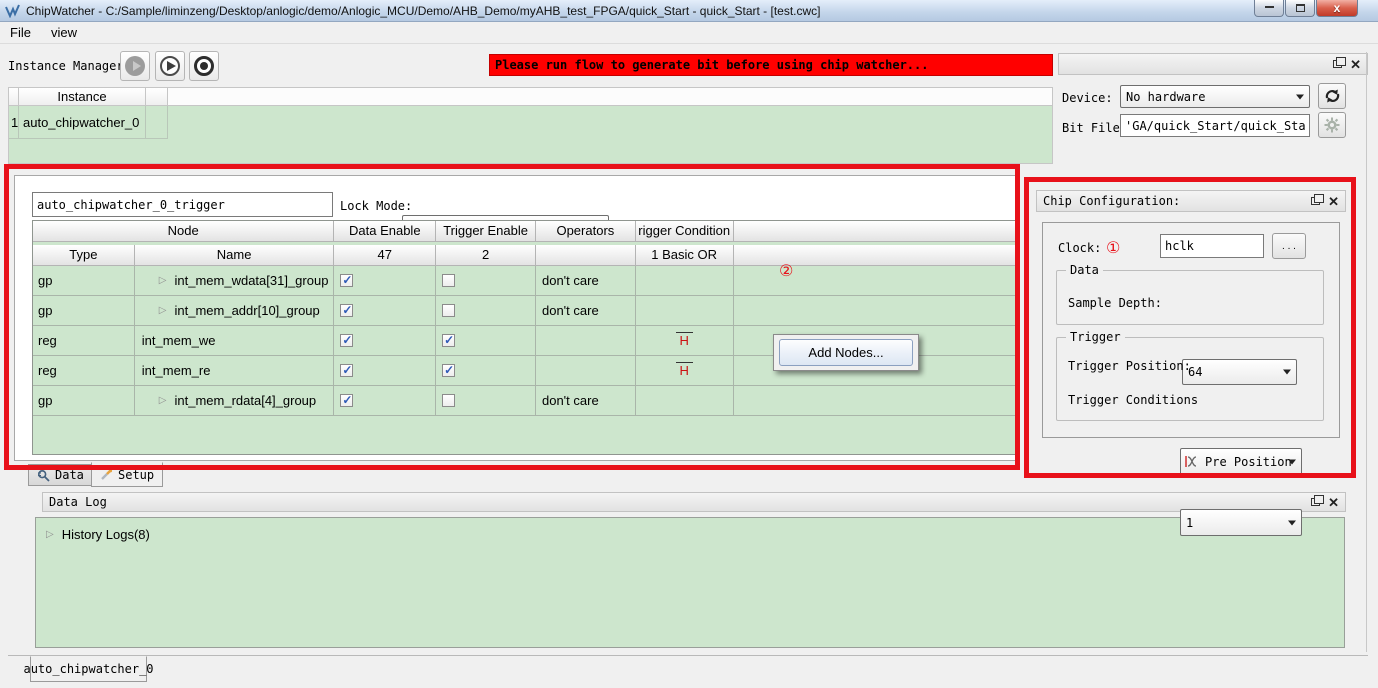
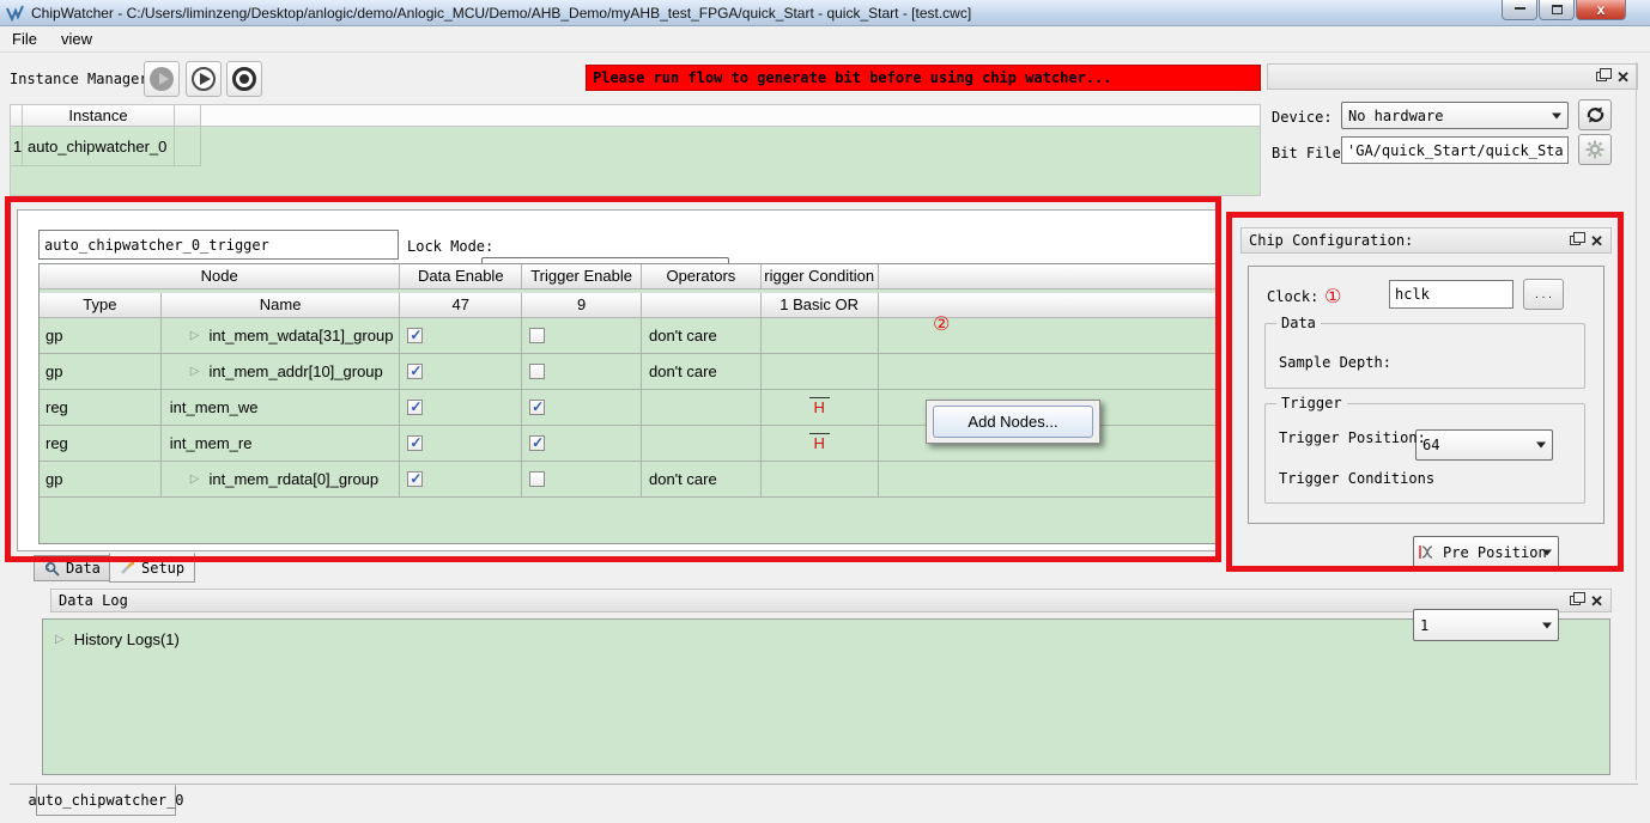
- ChipWatcher - C:/Sample/liminzeng/Desktop/anlogic/demo/Anlogic_MCU/Demo/AHB_Demo/myAHB_test_FPGA/quick_Start - quick_Start - [test.cwc]
+ ChipWatcher - C:/Users/liminzeng/Desktop/anlogic/demo/Anlogic_MCU/Demo/AHB_Demo/myAHB_test_FPGA/quick_Start - quick_Start - [test.cwc]
  x
  File
  view
  Instance Manage
  Please run flow to generate bit before using chip watcher...
  ✕
  Instance
  1
  auto_chipwatcher_0
  Device:
  No hardware
  Bit File
  'GA/quick_Start/quick_Sta
  auto_chipwatcher_0_trigger
  Lock Mode:
  Node
  Data Enable
  Trigger Enable
  Operators
  rigger Condition
  Type
  Name
  47
- 2
+ 9
  1 Basic OR
  gp
  ▷
  int_mem_wdata[31]_group
  don't care
  gp
  ▷
  int_mem_addr[10]_group
  don't care
  reg
  int_mem_we
  H
  reg
  int_mem_re
  H
  gp
  ▷
- int_mem_rdata[4]_group
+ int_mem_rdata[0]_group
  don't care
  ②
  Add Nodes...
  Data
  Setup
  Data Log
  ✕
  ▷
- History Logs(8)
+ History Logs(1)
  auto_chipwatcher_0
  Chip Configuration:
  ✕
  Clock:
  ①
  hclk
  . . .
  Data
  Sample Depth:
  64
  Trigger
  Trigger Position:
  Pre Position
  Trigger Conditions
  1
